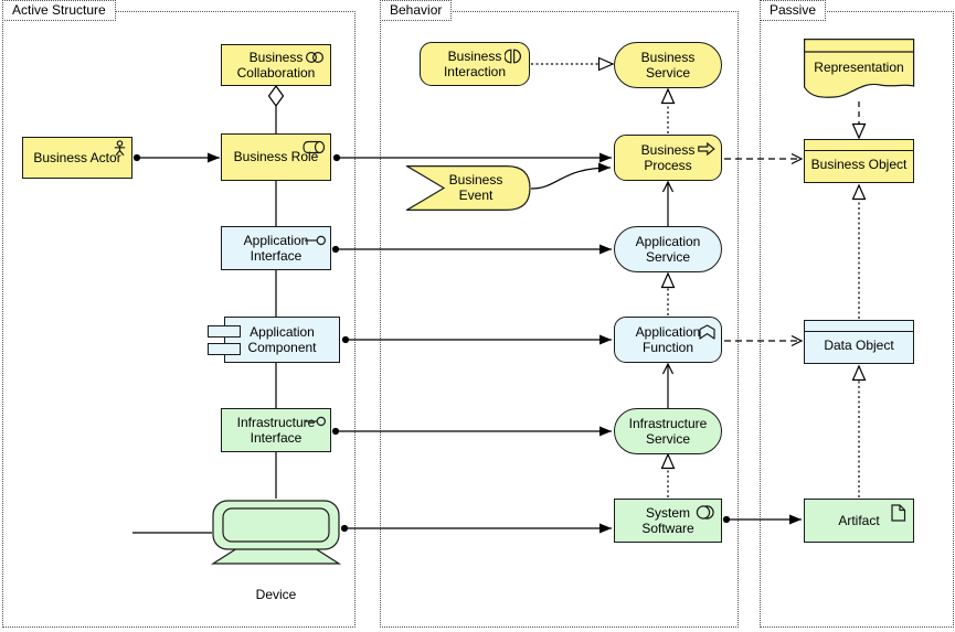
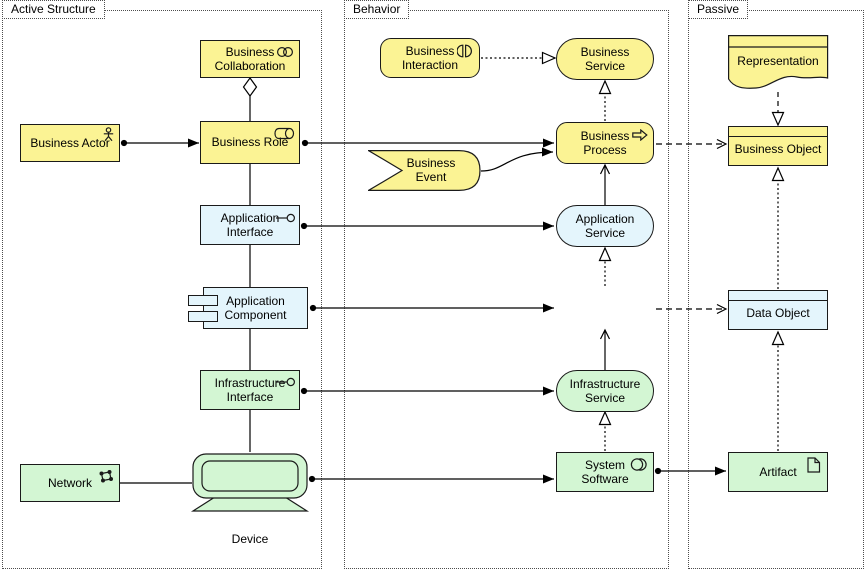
  Active Structure
  Behavior
  Passive
  Business Collaboration
  Business Actor
  Business Role
  Applicatio Interface
  Application Component
  Infrastructure Interface
+ Network
  Device
  Business Interaction
  Business Service
  Business Process
  Business Event
  Application Service
- Application Function
  Infrastructure Service
  System Software
  Representation
  Business Object
  Data Object
  Artifact
